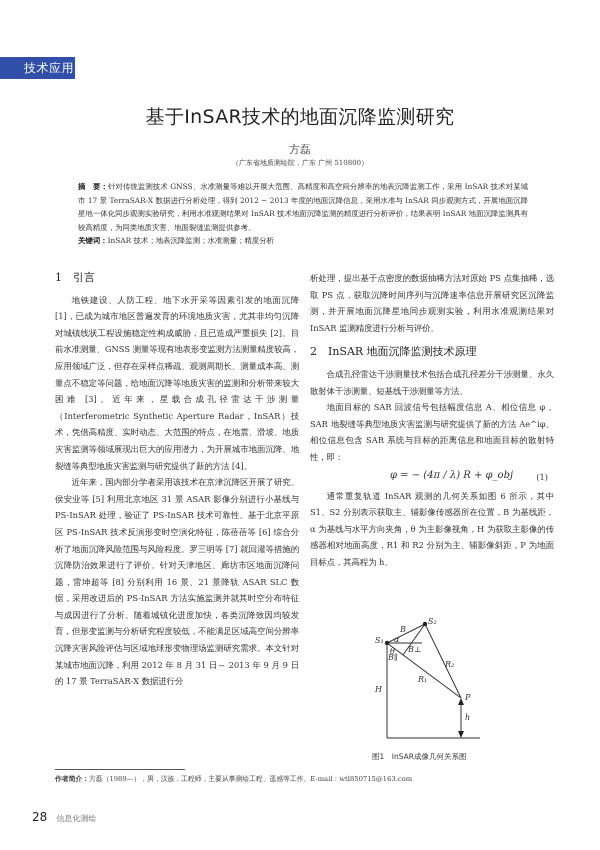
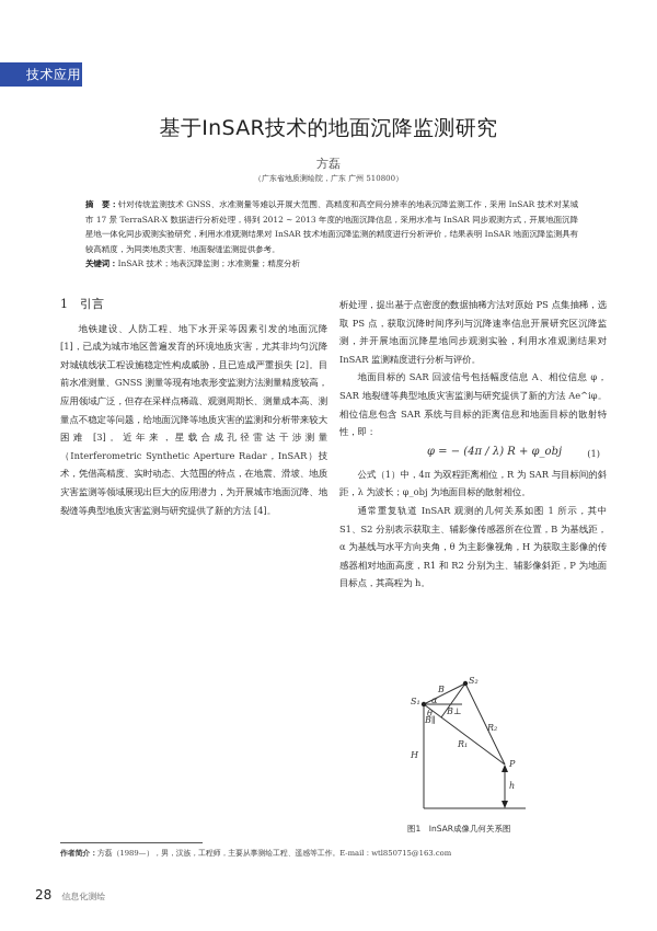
  技术应用
  基于InSAR技术的地面沉降监测研究
  方磊
  （广东省地质测绘院，广东 广州 510800）
  摘 要：针对传统监测技术 GNSS、水准测量等难以开展大范围、高精度和高空间分辨率的地表沉降监测工作，采用 InSAR 技术对某城市 17 景 TerraSAR-X 数据进行分析处理，得到 2012 ~ 2013 年度的地面沉降信息，采用水准与 InSAR 同步观测方式，开展地面沉降星地一体化同步观测实验研究，利用水准观测结果对 InSAR 技术地面沉降监测的精度进行分析评价，结果表明 InSAR 地面沉降监测具有较高精度，为同类地质灾害、地面裂缝监测提供参考。
  关键词：InSAR 技术；地表沉降监测；水准测量；精度分析
  1 引言
  地铁建设、人防工程、地下水开采等因素引发的地面沉降 [1]，已成为城市地区普遍发育的环境地质灾害，尤其非均匀沉降对城镇线状工程设施稳定性构成威胁，且已造成严重损失 [2]。目前水准测量、GNSS 测量等现有地表形变监测方法测量精度较高，应用领域广泛，但存在采样点稀疏、观测周期长、测量成本高、测量点不稳定等问题，给地面沉降等地质灾害的监测和分析带来较大困难 [3]。近年来，星载合成孔径雷达干涉测量（Interferometric Synthetic Aperture Radar，InSAR）技术，凭借高精度、实时动态、大范围的特点，在地震、滑坡、地质灾害监测等领域展现出巨大的应用潜力，为开展城市地面沉降、地裂缝等典型地质灾害监测与研究提供了新的方法 [4]。
- 近年来，国内部分学者采用该技术在京津沉降区开展了研究。侯安业等 [5] 利用北京地区 31 景 ASAR 影像分别进行小基线与 PS-InSAR 处理，验证了 PS-InSAR 技术可靠性。基于北京平原区 PS-InSAR 技术反演形变时空演化特征，陈蓓蓓等 [6] 综合分析了地面沉降风险范围与风险程度。罗三明等 [7] 就回灌等措施的沉降防治效果进行了评价。针对天津地区、廊坊市区地面沉降问题，雷坤超等 [8] 分别利用 16 景、21 景降轨 ASAR SLC 数据，采用改进后的 PS-InSAR 方法实施监测并就其时空分布特征与成因进行了分析。随着城镇化进度加快，各类沉降致因均较发育，但形变监测与分析研究程度较低，不能满足区域高空间分辨率沉降灾害风险评估与区域地球形变物理场监测研究需求。本文针对某城市地面沉降，利用 2012 年 8 月 31 日～ 2013 年 9 月 9 日的 17 景 TerraSAR-X 数据进行分
  析处理，提出基于点密度的数据抽稀方法对原始 PS 点集抽稀，选取 PS 点，获取沉降时间序列与沉降速率信息开展研究区沉降监测，并开展地面沉降星地同步观测实验，利用水准观测结果对 InSAR 监测精度进行分析与评价。
- 2 InSAR 地面沉降监测技术原理
- 合成孔径雷达干涉测量技术包括合成孔径差分干涉测量、永久散射体干涉测量、短基线干涉测量等方法。
  地面目标的 SAR 回波信号包括幅度信息 A、相位信息 φ，SAR 地裂缝等典型地质灾害监测与研究提供了新的方法 Ae^iφ。相位信息包含 SAR 系统与目标的距离信息和地面目标的散射特性，即：
  φ = − (4π / λ) R + φ_obj
  (1)
+ 公式（1）中，4π 为双程距离相位，R 为 SAR 与目标间的斜距，λ 为波长；φ_obj 为地面目标的散射相位。
- 通常重复轨道 InSAR 观测的几何关系如图 6 所示，其中 S1、S2 分别表示获取主、辅影像传感器所在位置，B 为基线距，α 为基线与水平方向夹角，θ 为主影像视角，H 为获取主影像的传感器相对地面高度，R1 和 R2 分别为主、辅影像斜距，P 为地面目标点，其高程为 h。
+ 通常重复轨道 InSAR 观测的几何关系如图 1 所示，其中 S1、S2 分别表示获取主、辅影像传感器所在位置，B 为基线距，α 为基线与水平方向夹角，θ 为主影像视角，H 为获取主影像的传感器相对地面高度，R1 和 R2 分别为主、辅影像斜距，P 为地面目标点，其高程为 h。
  S₁
  S₂
  B
  α
  B⊥
  B∥
  θ
  H
  R₁
  R₂
  P
  h
  图1 InSAR成像几何关系图
  作者简介：方磊（1989—），男，汉族，工程师，主要从事测绘工程、遥感等工作。E-mail：wtl850715@163.com
  28 信息化测绘
